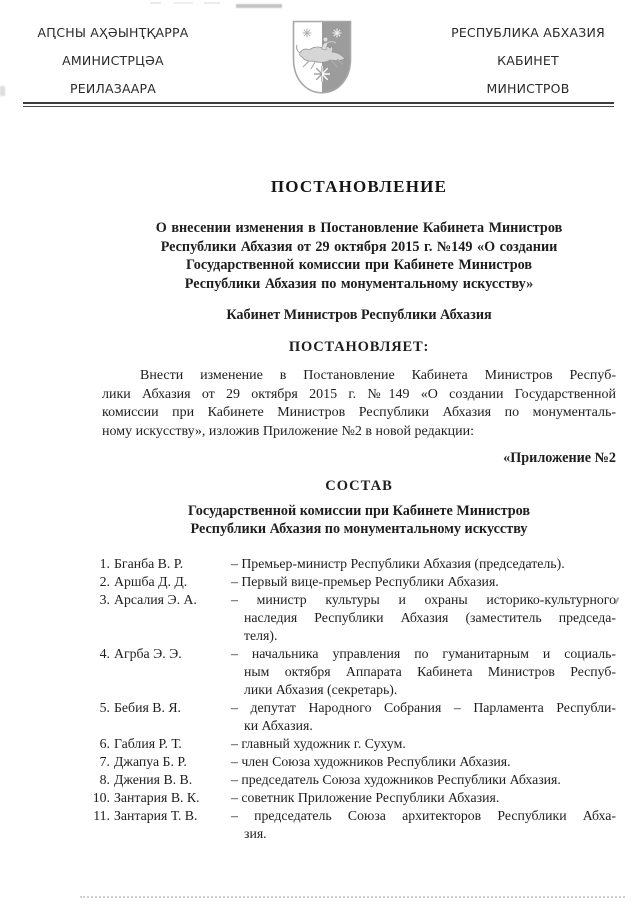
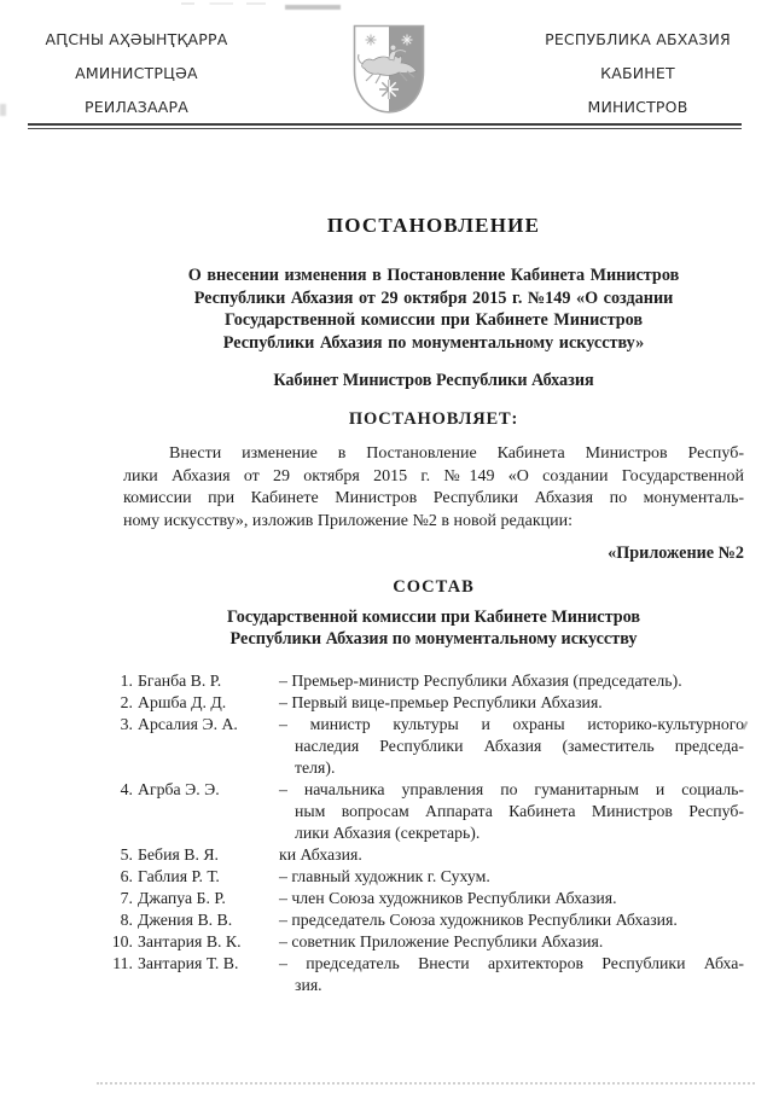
  АԤСНЫ АҲӘЫНҬҚАРРА
  АМИНИСТРЦӘА
  РЕИЛАЗААРА
  РЕСПУБЛИКА АБХАЗИЯ
  КАБИНЕТ
  МИНИСТРОВ
  ПОСТАНОВЛЕНИЕ
  О внесении изменения в Постановление Кабинета Министров
  Республики Абхазия от 29 октября 2015 г. №149 «О создании
  Государственной комиссии при Кабинете Министров
  Республики Абхазия по монументальному искусству»
  Кабинет Министров Республики Абхазия
  ПОСТАНОВЛЯЕТ:
  Внести изменение в Постановление Кабинета Министров Респуб-
  лики Абхазия от 29 октября 2015 г. №149 «О создании Государственной
  комиссии при Кабинете Министров Республики Абхазия по монументаль-
  ному искусству», изложив Приложение №2 в новой редакции:
  «Приложение №2
  СОСТАВ
  Государственной комиссии при Кабинете Министров
  Республики Абхазия по монументальному искусству
  1.
  Бганба В. Р.
  – Премьер-министр Республики Абхазия (председатель).
  2.
  Аршба Д. Д.
  – Первый вице-премьер Республики Абхазия.
  3.
  Арсалия Э. А.
  – министр культуры и охраны историко-культурного
  наследия Республики Абхазия (заместитель председа-
  теля).
  4.
  Агрба Э. Э.
  – начальника управления по гуманитарным и социаль-
- ным октября Аппарата Кабинета Министров Респуб-
+ ным вопросам Аппарата Кабинета Министров Респуб-
  лики Абхазия (секретарь).
  5.
  Бебия В. Я.
- – депутат Народного Собрания – Парламента Республи-
  ки Абхазия.
  6.
  Габлия Р. Т.
  – главный художник г. Сухум.
  7.
  Джапуа Б. Р.
  – член Союза художников Республики Абхазия.
  8.
  Джения В. В.
  – председатель Союза художников Республики Абхазия.
  10.
  Зантария В. К.
  – советник Приложение Республики Абхазия.
  11.
  Зантария Т. В.
- – председатель Союза архитекторов Республики Абха-
+ – председатель Внести архитекторов Республики Абха-
  зия.
